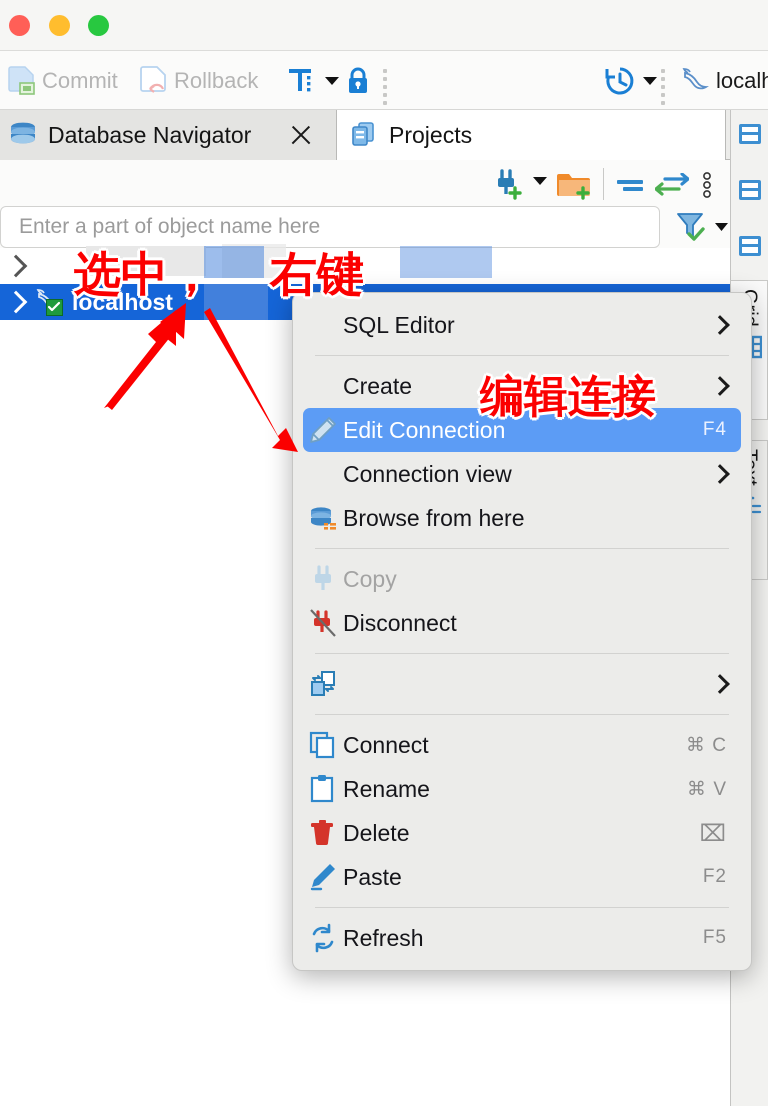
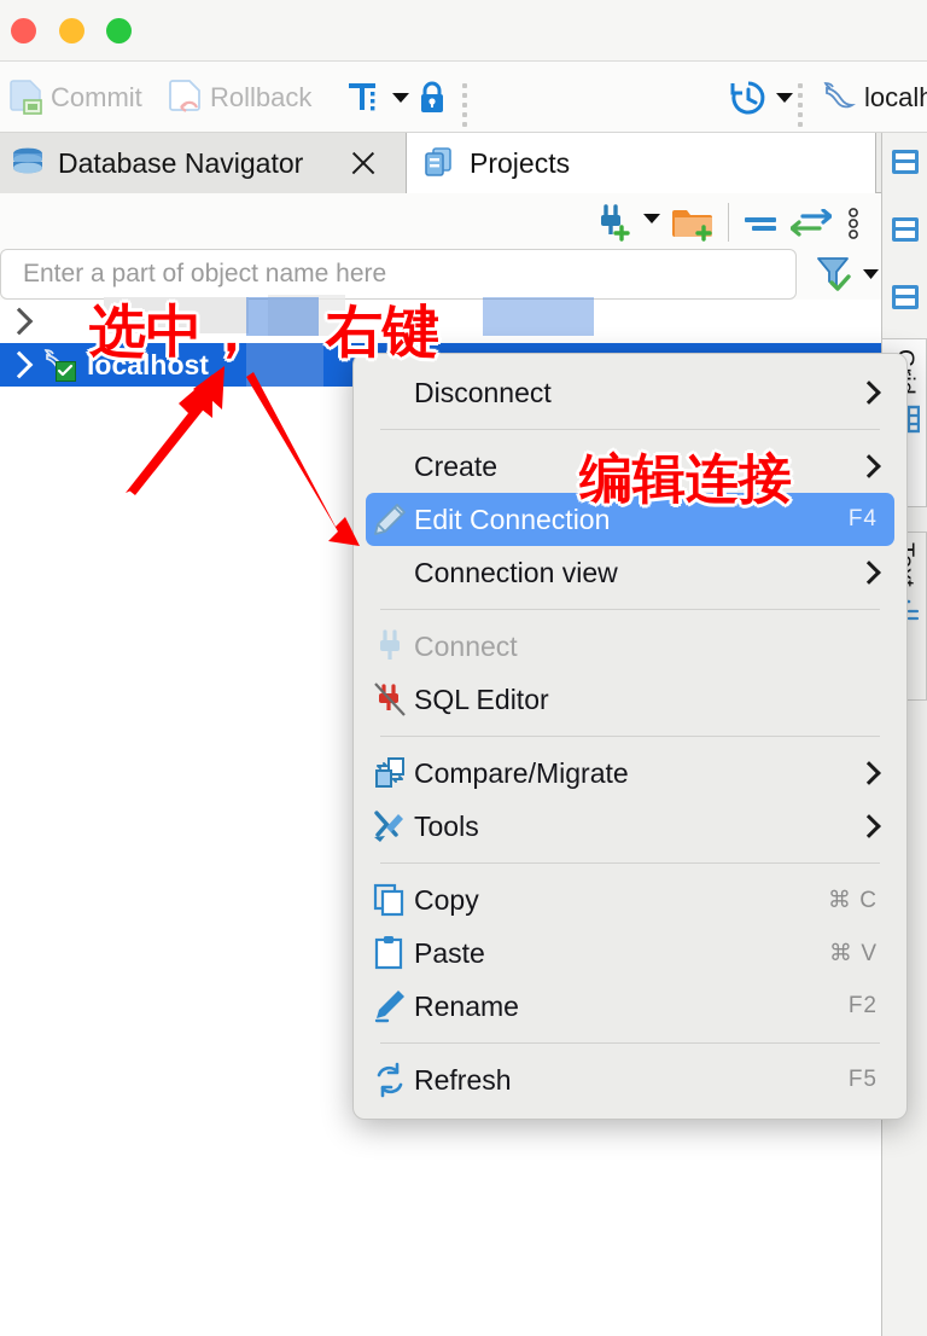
  Commit
  Rollback
  localh
  Database Navigator
  Projects
  Enter a part of object name here
  localhost
- SQL Editor
+ Disconnect
  Create
  Edit Connection
  F4
  Connection view
- Browse from here
- Copy
+ Connect
- Disconnect
+ SQL Editor
+ Compare/Migrate
+ Tools
- Connect
+ Copy
  ⌘ C
- Rename
+ Paste
  ⌘ V
- Delete
- ⌧
- Paste
+ Rename
  F2
  Refresh
  F5
  选中，
  右键
  编辑连接
